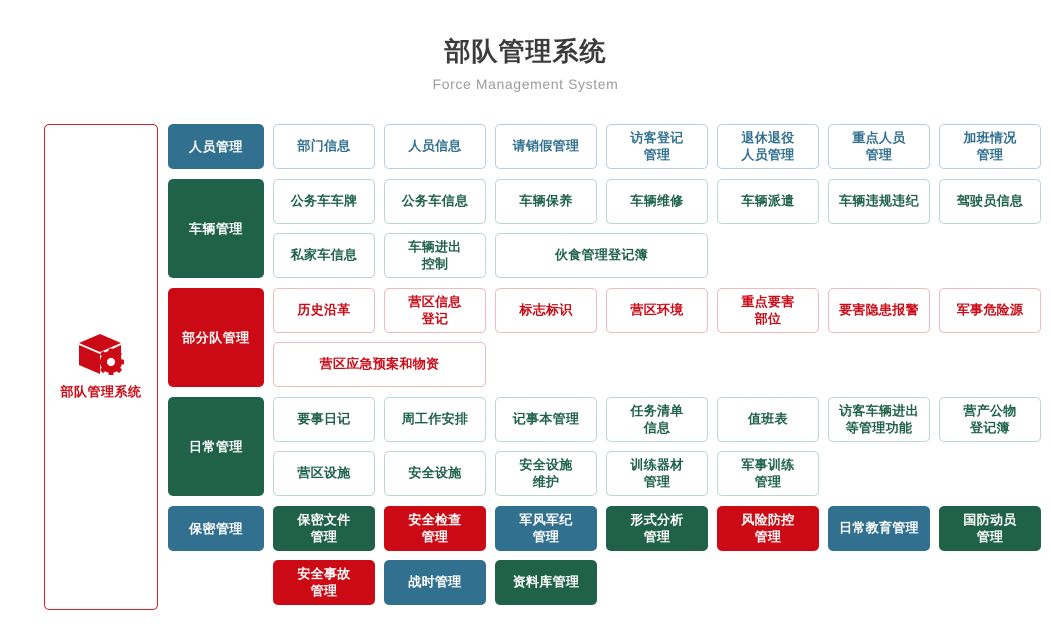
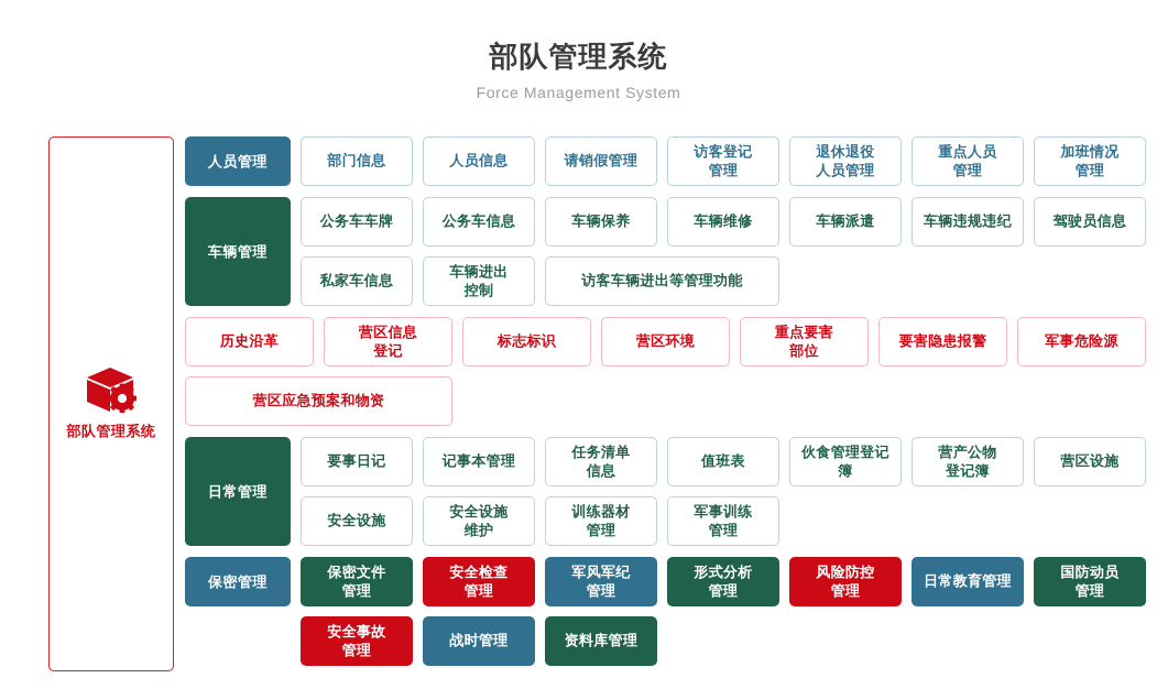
  部队管理系统
  Force Management System
  部队管理系统
  人员管理
  部门信息
  人员信息
  请销假管理
  访客登记
  管理
  退休退役
  人员管理
  重点人员
  管理
  加班情况
  管理
  车辆管理
  公务车车牌
  公务车信息
  车辆保养
  车辆维修
  车辆派遣
  车辆违规违纪
  驾驶员信息
  私家车信息
  车辆进出
  控制
- 伙食管理登记簿
+ 访客车辆进出等管理功能
- 部分队管理
  历史沿革
  营区信息
  登记
  标志标识
  营区环境
  重点要害
  部位
  要害隐患报警
  军事危险源
  营区应急预案和物资
  日常管理
  要事日记
- 周工作安排
  记事本管理
  任务清单
  信息
  值班表
- 访客车辆进出等管理功能
+ 伙食管理登记簿
  营产公物
  登记簿
  营区设施
  安全设施
  安全设施
  维护
  训练器材
  管理
  军事训练
  管理
  保密管理
  保密文件
  管理
  安全检查
  管理
  军风军纪
  管理
  形式分析
  管理
  风险防控
  管理
  日常教育管理
  国防动员
  管理
  安全事故
  管理
  战时管理
  资料库管理
